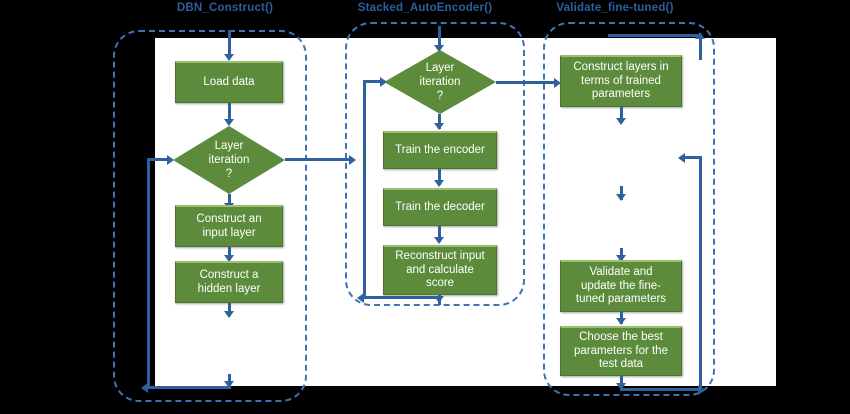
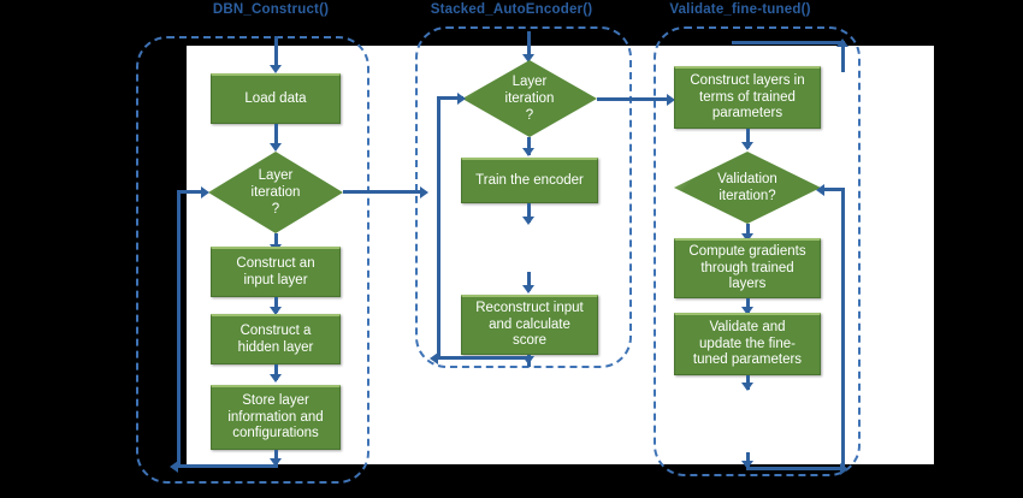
  DBN_Construct()
  Stacked_AutoEncoder()
  Validate_fine-tuned()
  Load data
  Layer
  iteration
  ?
  Construct an
  input layer
  Construct a
  hidden layer
+ Store layer
+ information and
+ configurations
  Layer
  iteration
  ?
  Train the encoder
- Train the decoder
  Reconstruct input
  and calculate
  score
  Construct layers in
  terms of trained
  parameters
+ Validation
+ iteration?
+ Compute gradients
+ through trained
+ layers
  Validate and
  update the fine-
  tuned parameters
- Choose the best
- parameters for the
- test data
